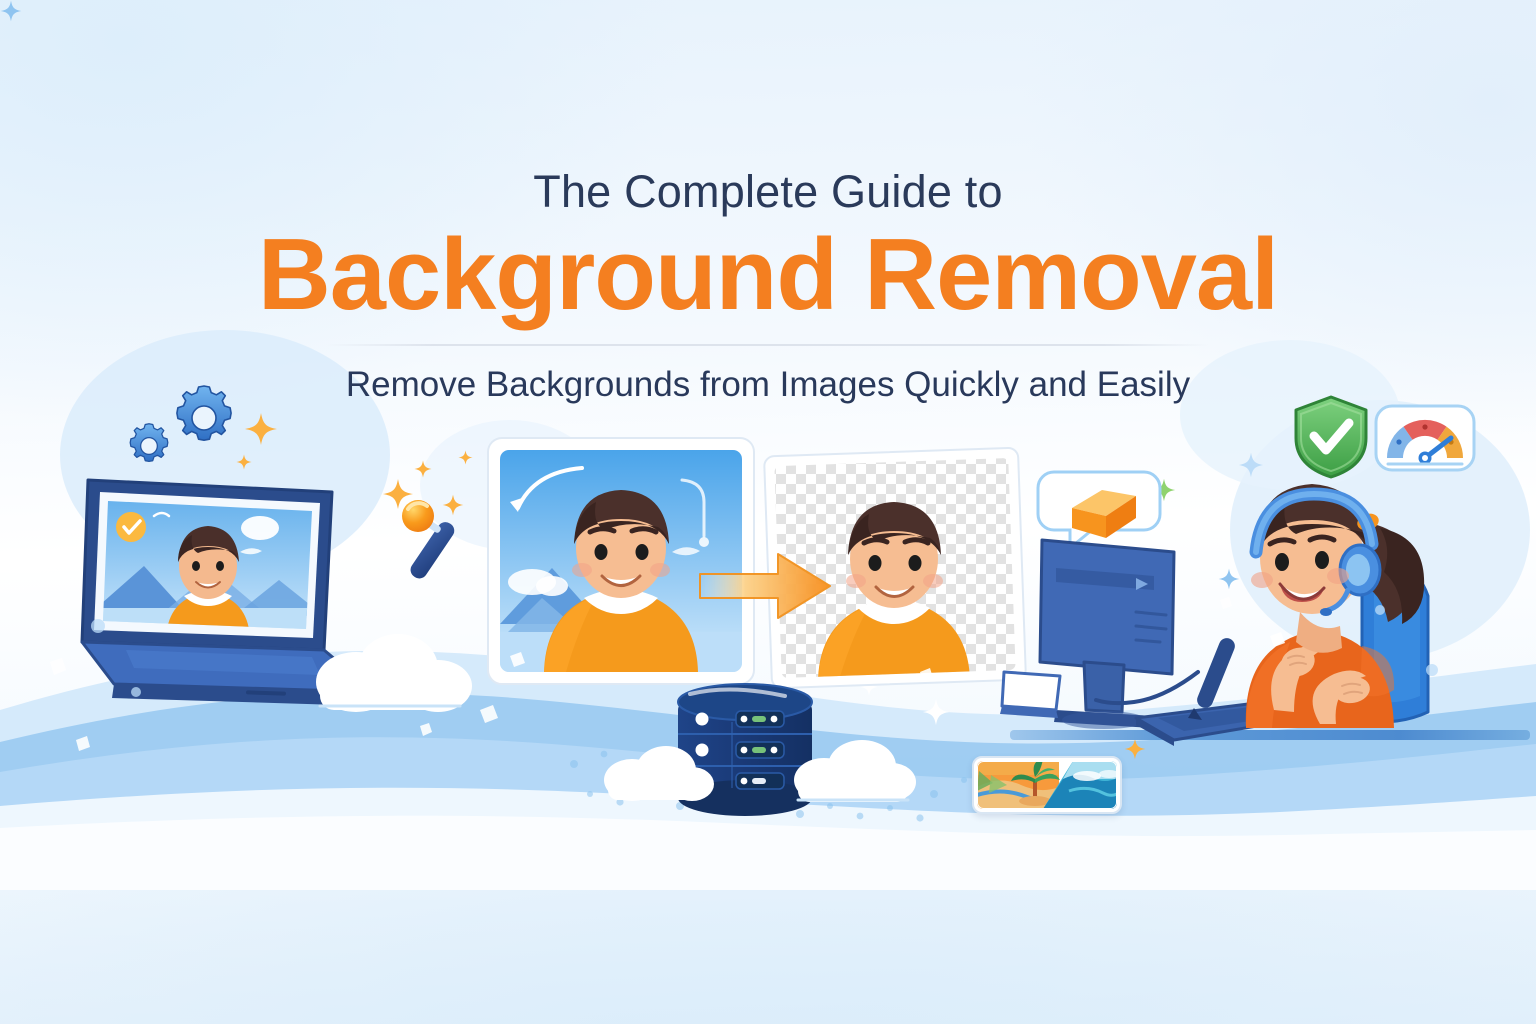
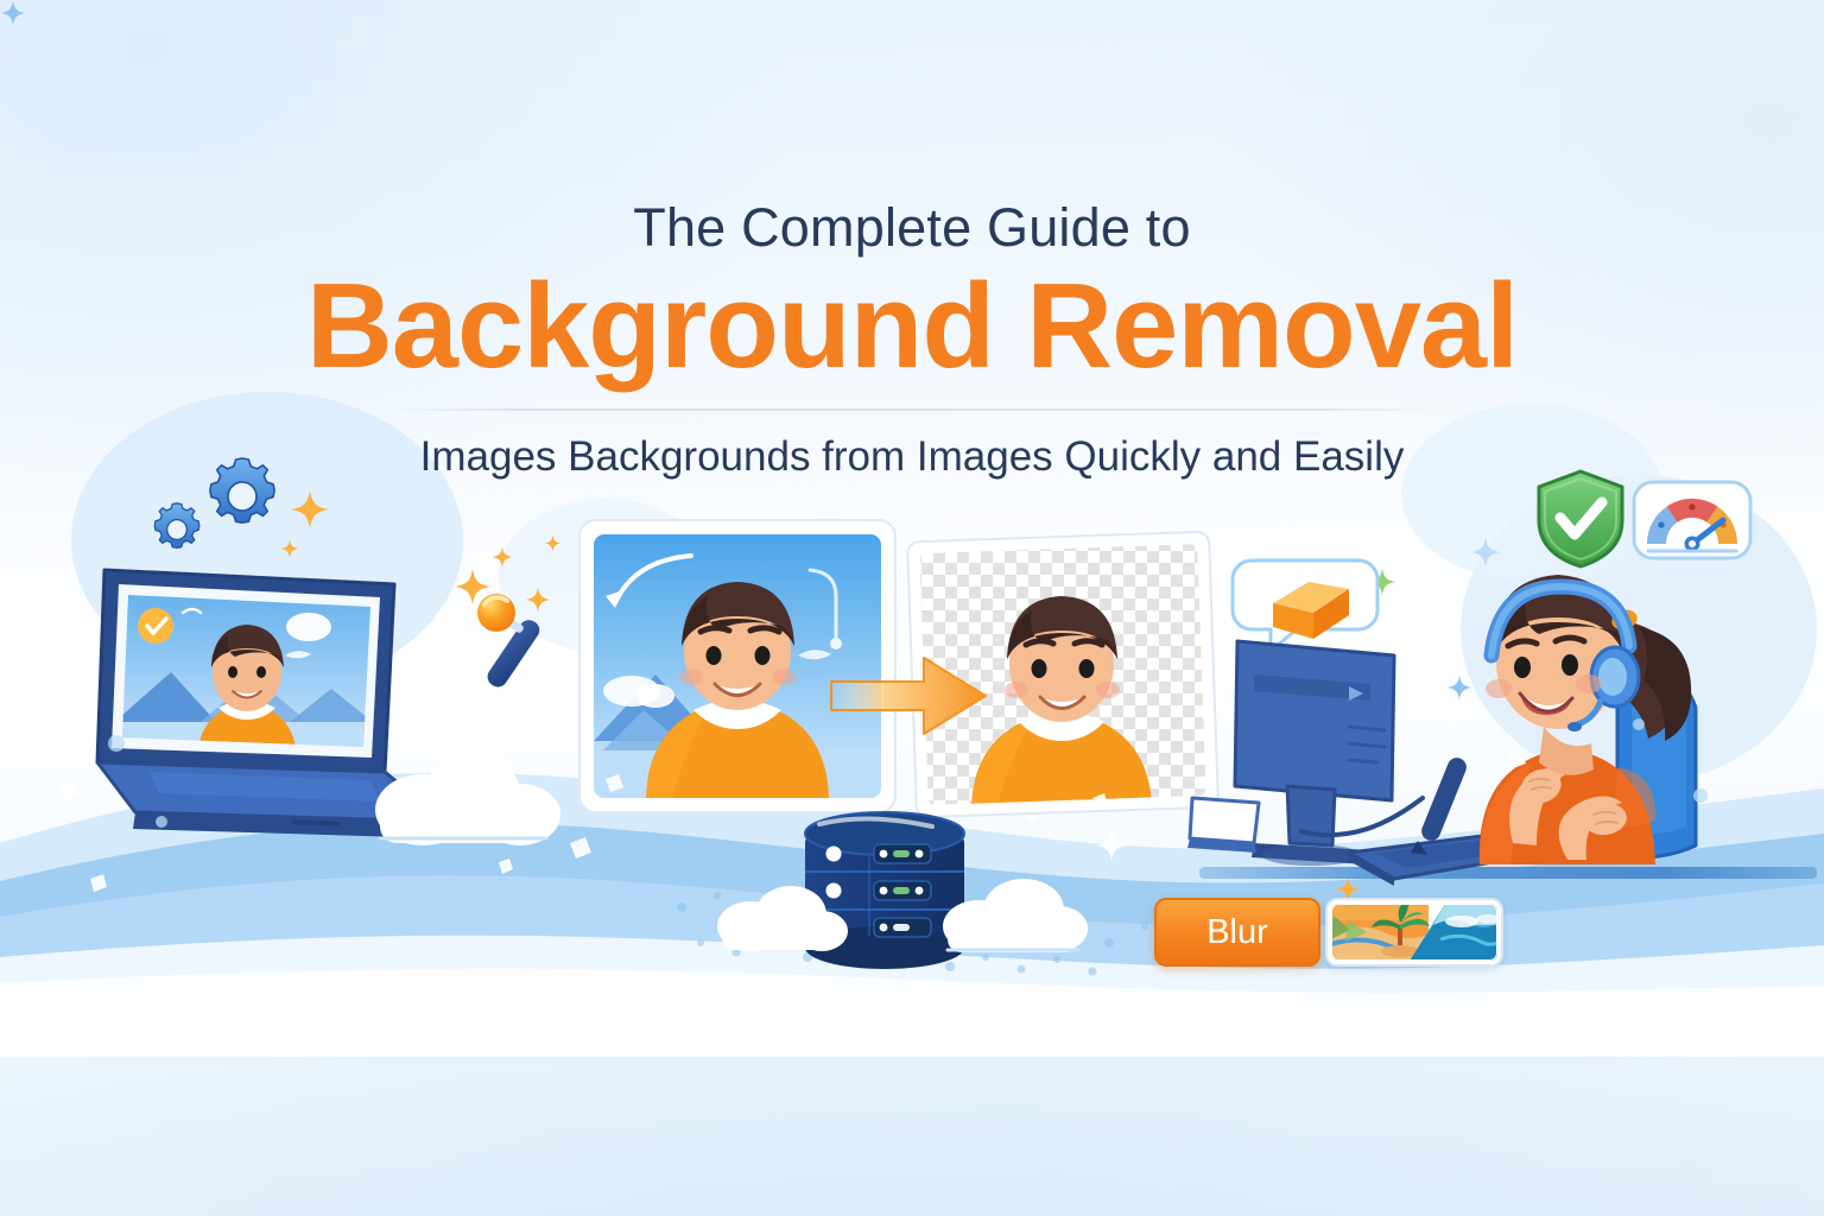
  The Complete Guide to
  Background Removal
- Remove Backgrounds from Images Quickly and Easily
+ Images Backgrounds from Images Quickly and Easily
+ Blur
